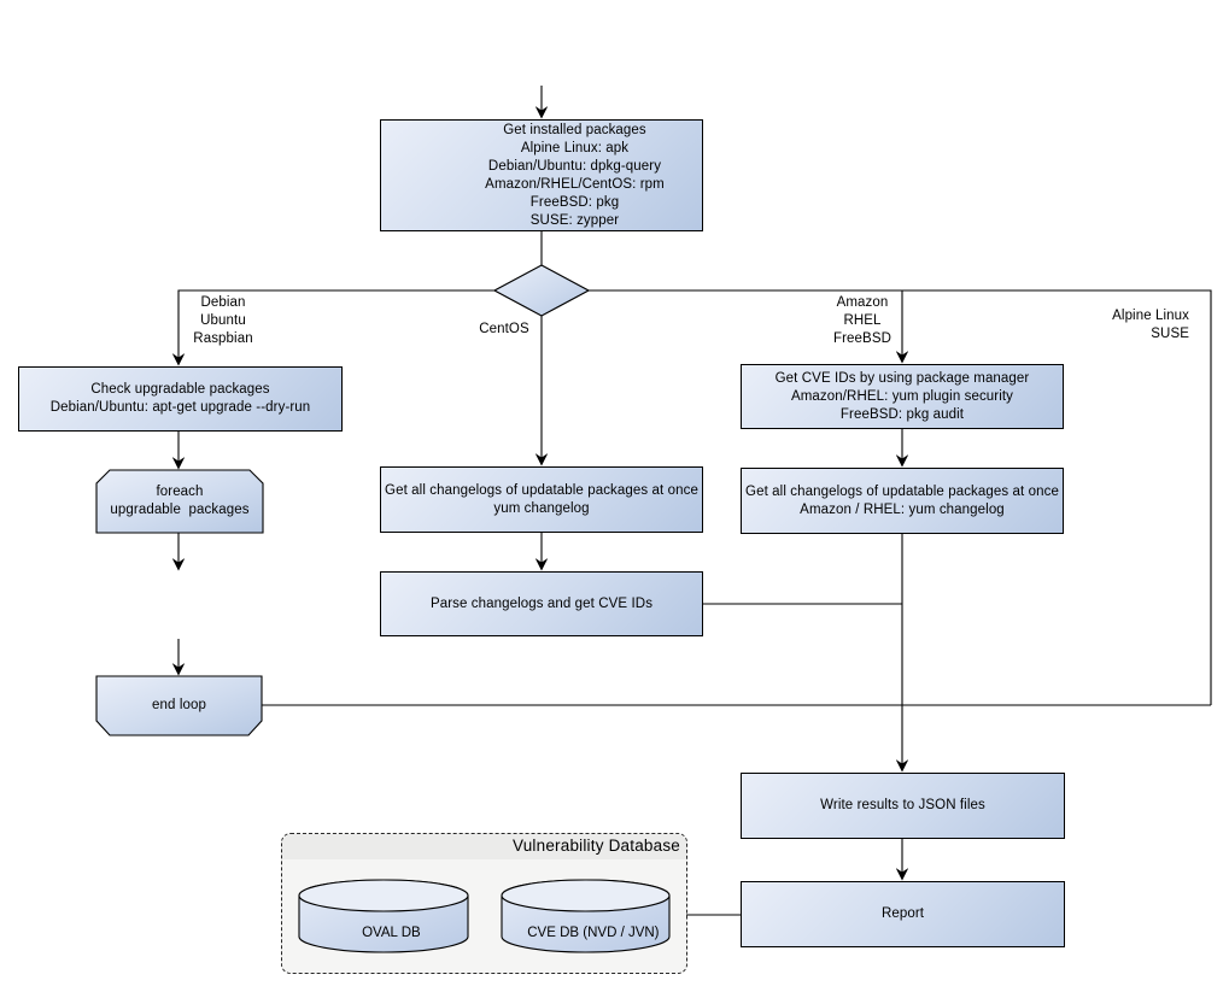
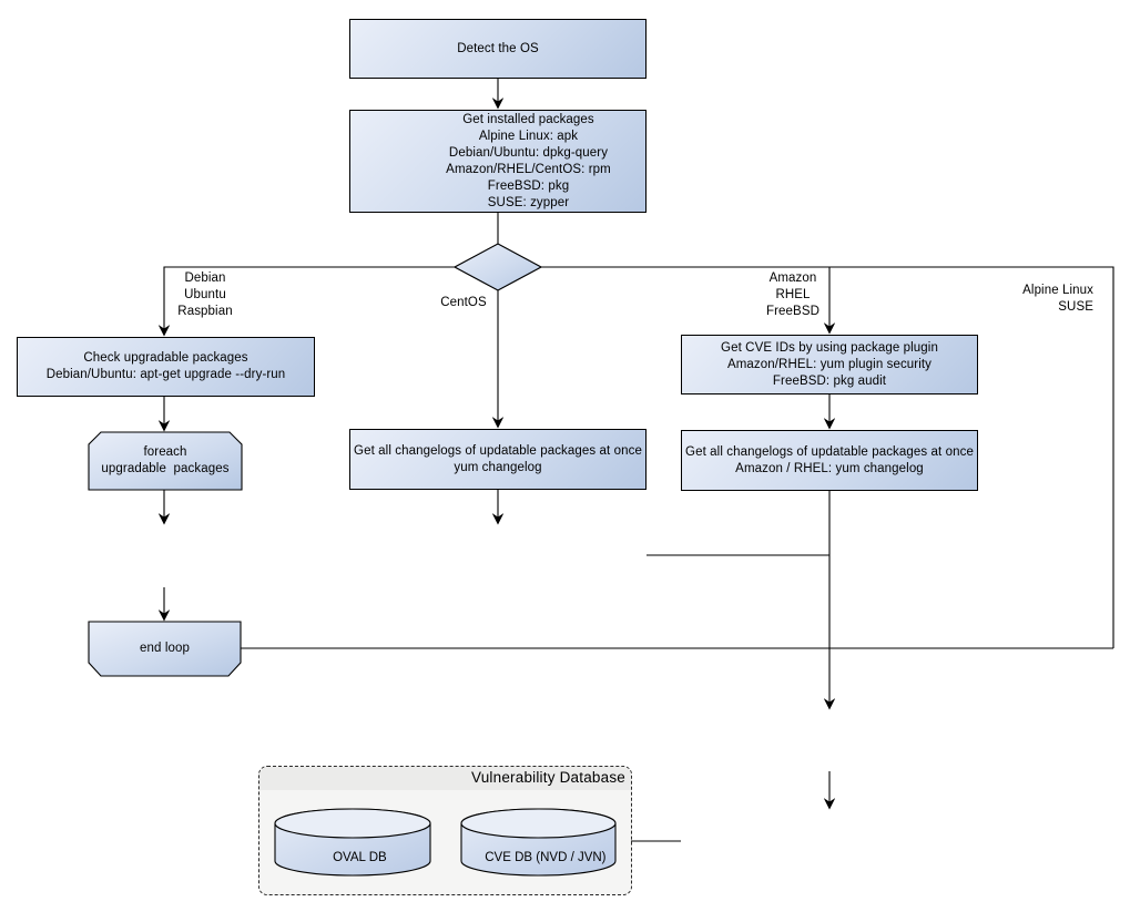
+ Detect the OS
  Get installed packages
  Alpine Linux: apk
  Debian/Ubuntu: dpkg-query
  Amazon/RHEL/CentOS: rpm
  FreeBSD: pkg
  SUSE: zypper
  Check upgradable packages
  Debian/Ubuntu: apt-get upgrade --dry-run
  foreach
  upgradable packages
  end loop
  Get all changelogs of updatable packages at once
  yum changelog
- Parse changelogs and get CVE IDs
- Get CVE IDs by using package manager
+ Get CVE IDs by using package plugin
  Amazon/RHEL: yum plugin security
  FreeBSD: pkg audit
  Get all changelogs of updatable packages at once
  Amazon / RHEL: yum changelog
- Write results to JSON files
- Report
  Debian
  Ubuntu
  Raspbian
  CentOS
  Amazon
  RHEL
  FreeBSD
  Alpine Linux
  SUSE
  Vulnerability Database
  OVAL DB
  CVE DB (NVD / JVN)
